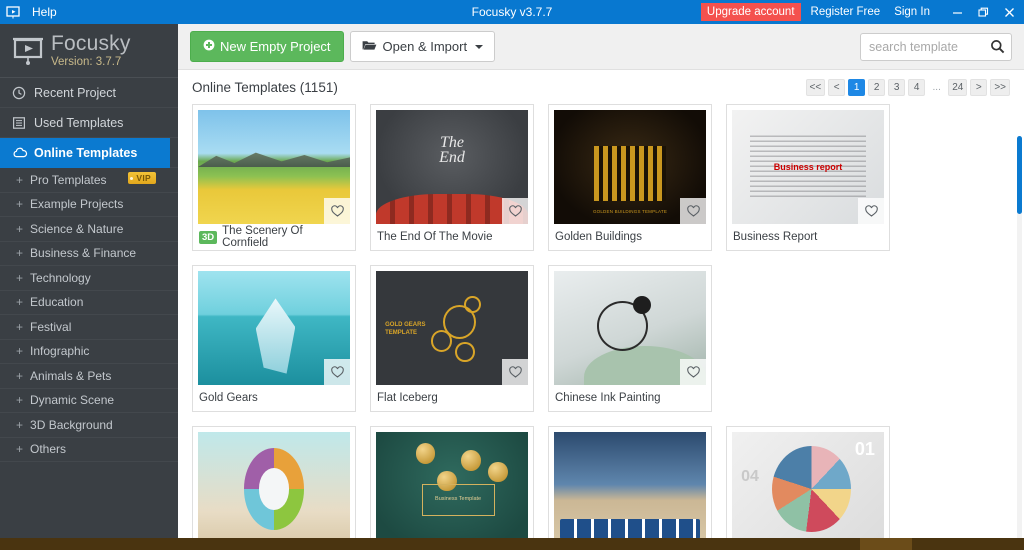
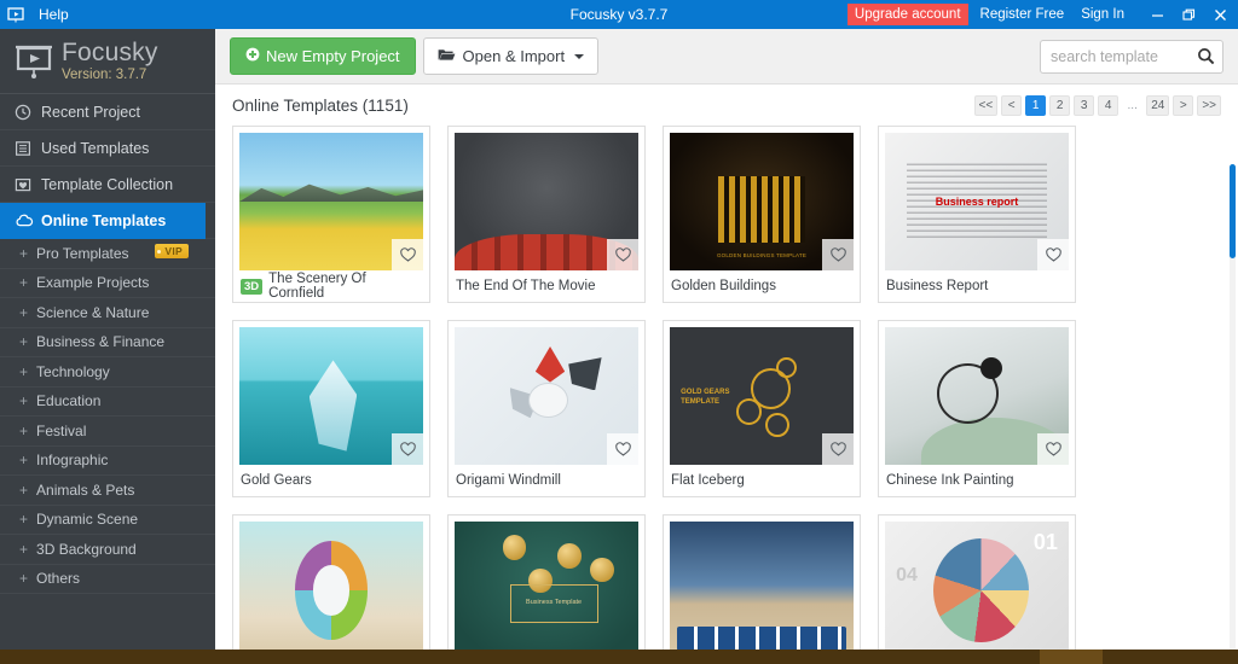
  Help
  Focusky v3.7.7
  Upgrade account
  Register Free
  Sign In
  Focusky
  Version: 3.7.7
  Recent Project
  Used Templates
+ Template Collection
  Online Templates
  +
  Pro Templates
  VIP
  +
  Example Projects
  +
  Science & Nature
  +
  Business & Finance
  +
  Technology
  +
  Education
  +
  Festival
  +
  Infographic
  +
  Animals & Pets
  +
  Dynamic Scene
  +
  3D Background
  +
  Others
  New Empty Project
  Open & Import
  search template
  Online Templates (1151)
  <<
  <
  1
  2
  3
  4
  ...
  24
  >
  >>
  3D
  The Scenery Of Cornfield
- The
- End
  The End Of The Movie
  Golden Buildings
  Business report
  Business Report
  Gold Gears
+ Origami Windmill
  Flat Iceberg
  Chinese Ink Painting
  01
  04
